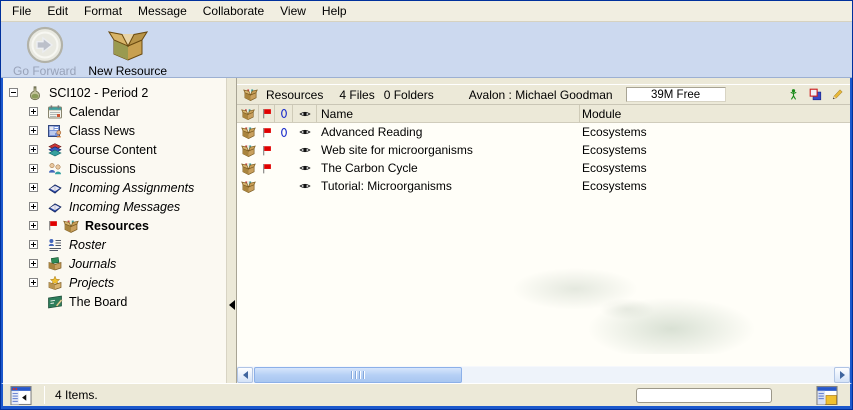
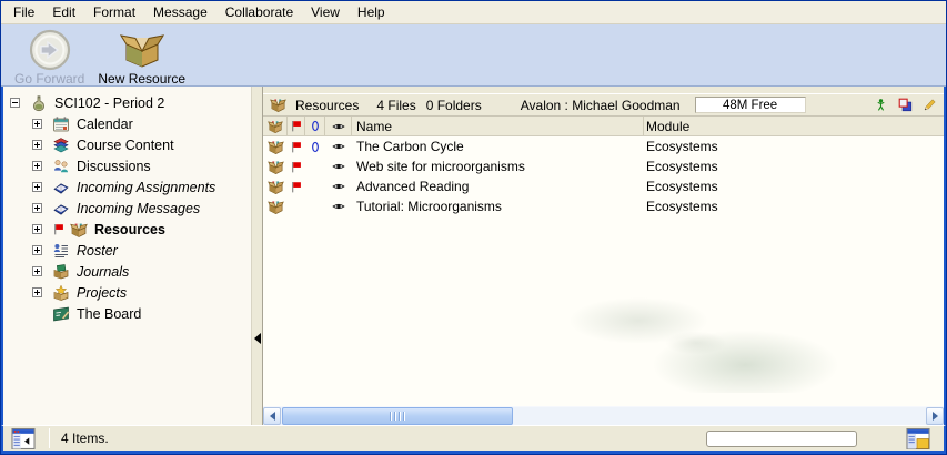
  File
  Edit
  Format
  Message
  Collaborate
  View
  Help
  Go Forward
  New Resource
  SCI102 - Period 2
  Calendar
- Class News
  Course Content
  Discussions
  Incoming Assignments
  Incoming Messages
  Resources
  Roster
  Journals
  Projects
  The Board
  Resources
  4 Files
  0 Folders
  Avalon : Michael Goodman
- 39M Free
+ 48M Free
  Name
  Module
- Advanced Reading
+ The Carbon Cycle
  Ecosystems
  Web site for microorganisms
  Ecosystems
- The Carbon Cycle
+ Advanced Reading
  Ecosystems
  Tutorial: Microorganisms
  Ecosystems
  4 Items.
